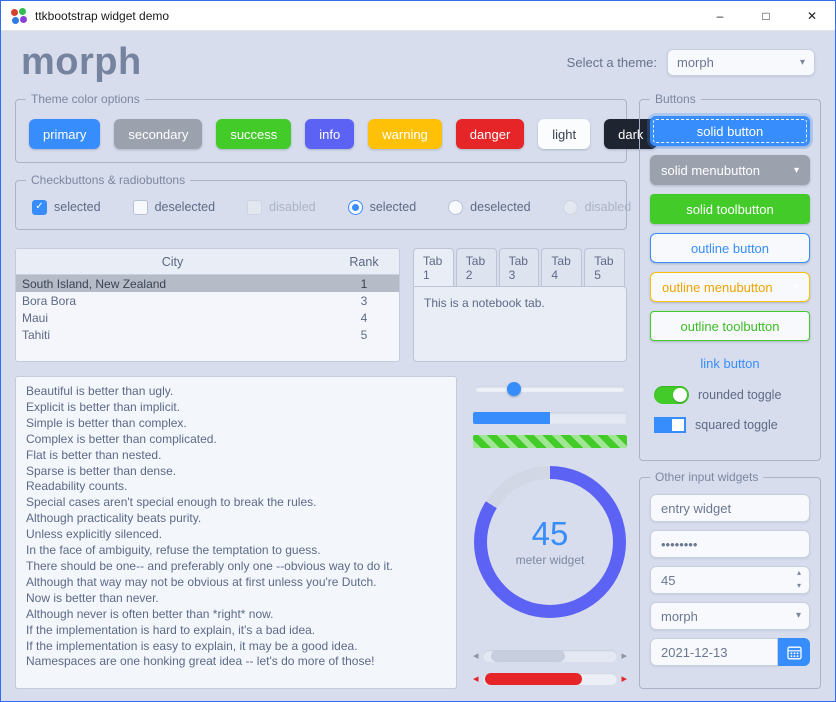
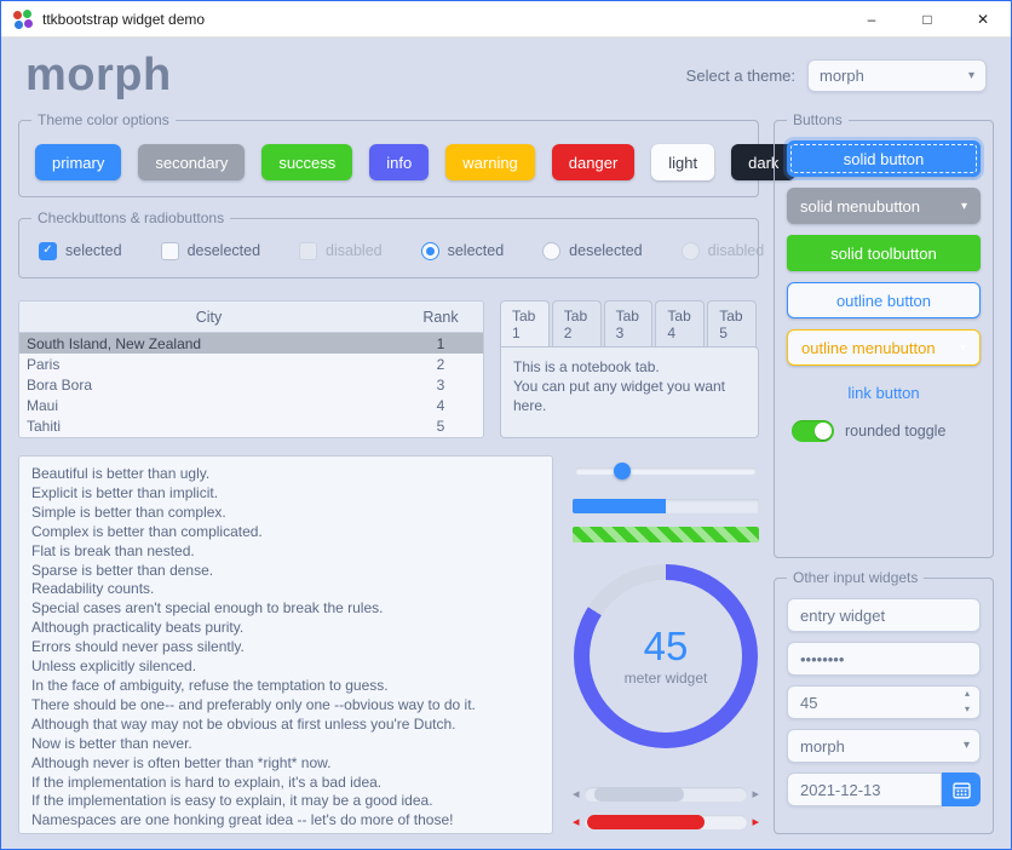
  ttkbootstrap widget demo
  –
  □
  ✕
  morph
  Select a theme:
  morph
  ▾
  Theme color options
  primary
  secondary
  success
  info
  warning
  danger
  light
  dark
  Checkbuttons & radiobuttons
  ✓
  selected
  deselected
  disabled
  selected
  deselected
  disabled
  City
  Rank
  South Island, New Zealand
  1
+ Paris
+ 2
  Bora Bora
  3
  Maui
  4
  Tahiti
  5
  Tab 1
  Tab 2
  Tab 3
  Tab 4
  Tab 5
  This is a notebook tab.
+ You can put any widget you want here.
  Beautiful is better than ugly.
  Explicit is better than implicit.
  Simple is better than complex.
  Complex is better than complicated.
- Flat is better than nested.
+ Flat is break than nested.
  Sparse is better than dense.
  Readability counts.
  Special cases aren't special enough to break the rules.
  Although practicality beats purity.
+ Errors should never pass silently.
  Unless explicitly silenced.
  In the face of ambiguity, refuse the temptation to guess.
  There should be one-- and preferably only one --obvious way to do it.
  Although that way may not be obvious at first unless you're Dutch.
  Now is better than never.
  Although never is often better than *right* now.
  If the implementation is hard to explain, it's a bad idea.
  If the implementation is easy to explain, it may be a good idea.
  Namespaces are one honking great idea -- let's do more of those!
  45
  meter widget
  ◂
  ▸
  ◂
  ▸
  Buttons
  solid button
  solid menubutton
  ▾
  solid toolbutton
  outline button
  outline menubutton
- outline toolbutton
  link button
  rounded toggle
- squared toggle
  Other input widgets
  entry widget
  ••••••••
  45
  ▴
  ▾
  morph
  ▾
  2021-12-13
